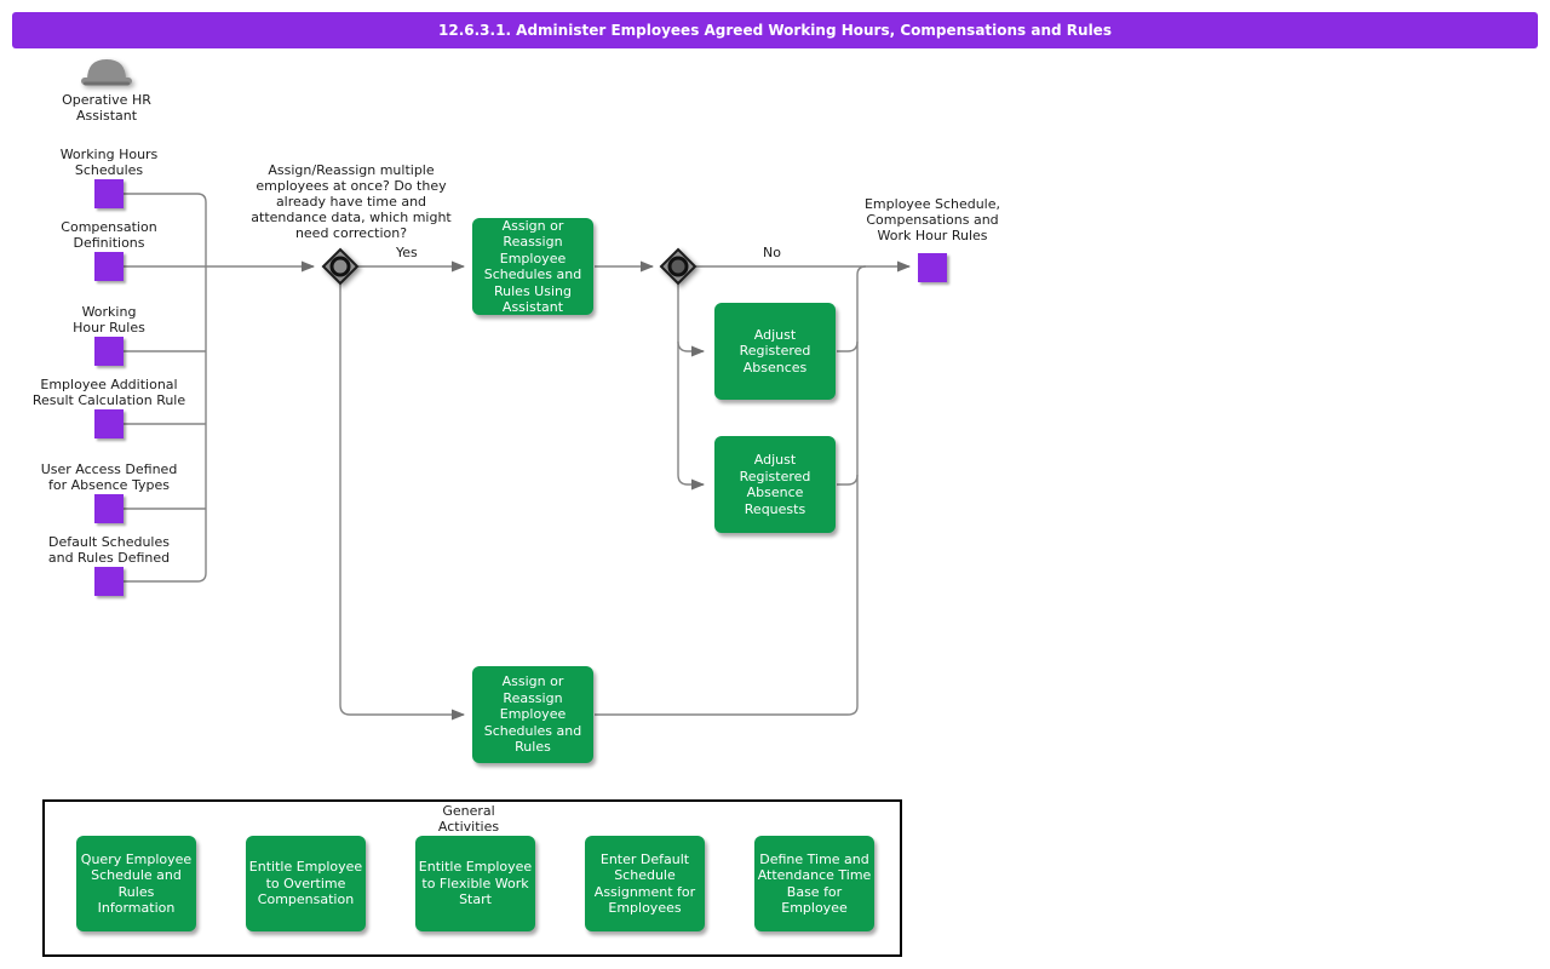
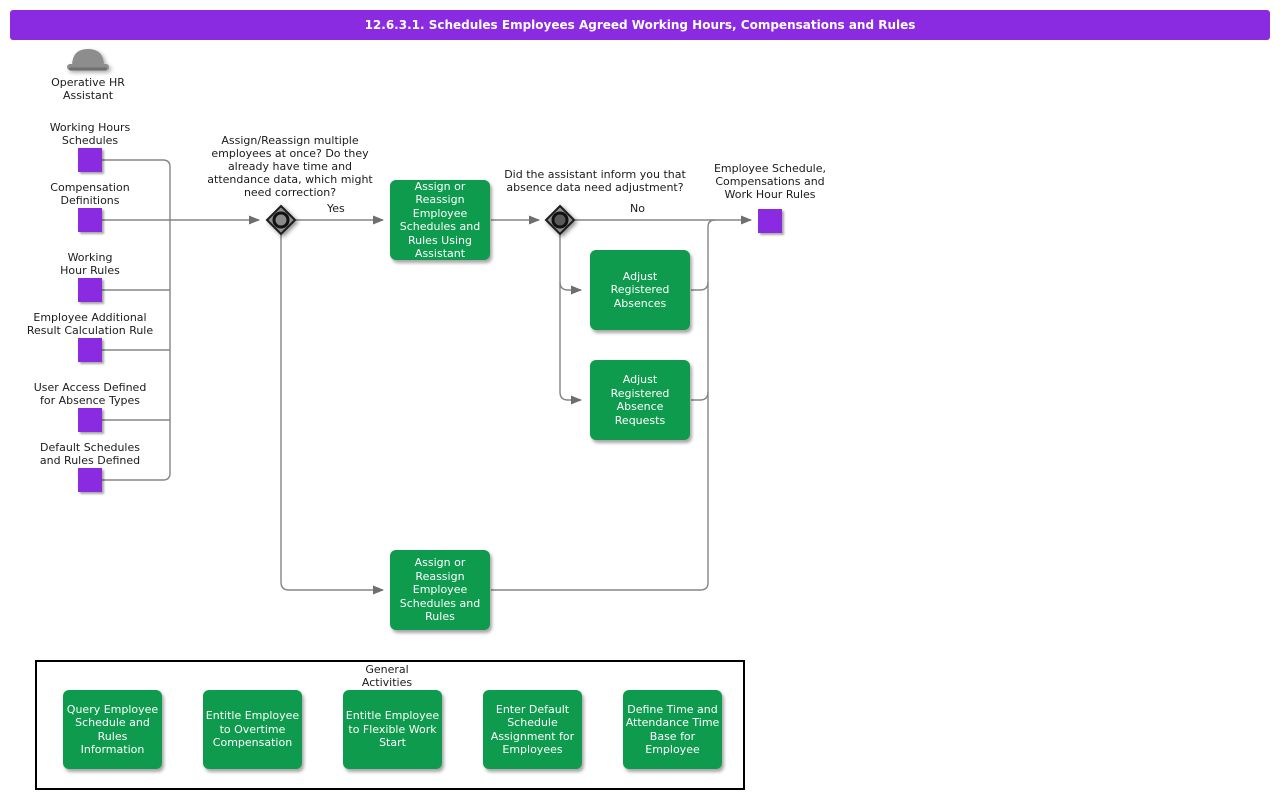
- 12.6.3.1. Administer Employees Agreed Working Hours, Compensations and Rules
+ 12.6.3.1. Schedules Employees Agreed Working Hours, Compensations and Rules
  Operative HR
  Assistant
  Working Hours
  Schedules
  Compensation
  Definitions
  Working
  Hour Rules
  Employee Additional
  Result Calculation Rule
  User Access Defined
  for Absence Types
  Default Schedules
  and Rules Defined
  Assign/Reassign multiple
  employees at once? Do they
  already have time and
  attendance data, which might
  need correction?
  Yes
  Assign or
  Reassign
  Employee
  Schedules and
  Rules Using
  Assistant
+ Did the assistant inform you that
+ absence data need adjustment?
  No
  Employee Schedule,
  Compensations and
  Work Hour Rules
  Adjust
  Registered
  Absences
  Adjust
  Registered
  Absence
  Requests
  Assign or
  Reassign
  Employee
  Schedules and
  Rules
  General
  Activities
  Query Employee
  Schedule and
  Rules
  Information
  Entitle Employee
  to Overtime
  Compensation
  Entitle Employee
  to Flexible Work
  Start
  Enter Default
  Schedule
  Assignment for
  Employees
  Define Time and
  Attendance Time
  Base for
  Employee
